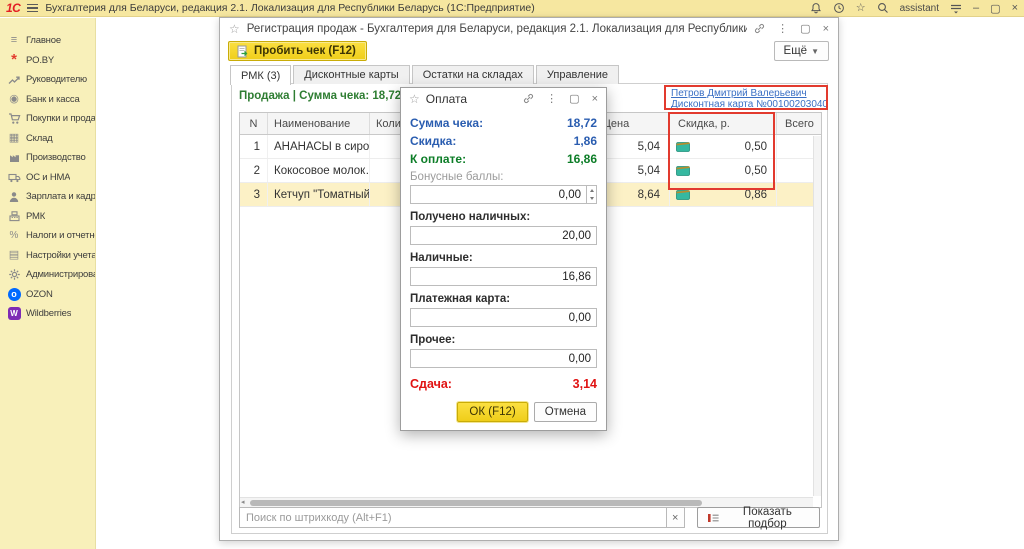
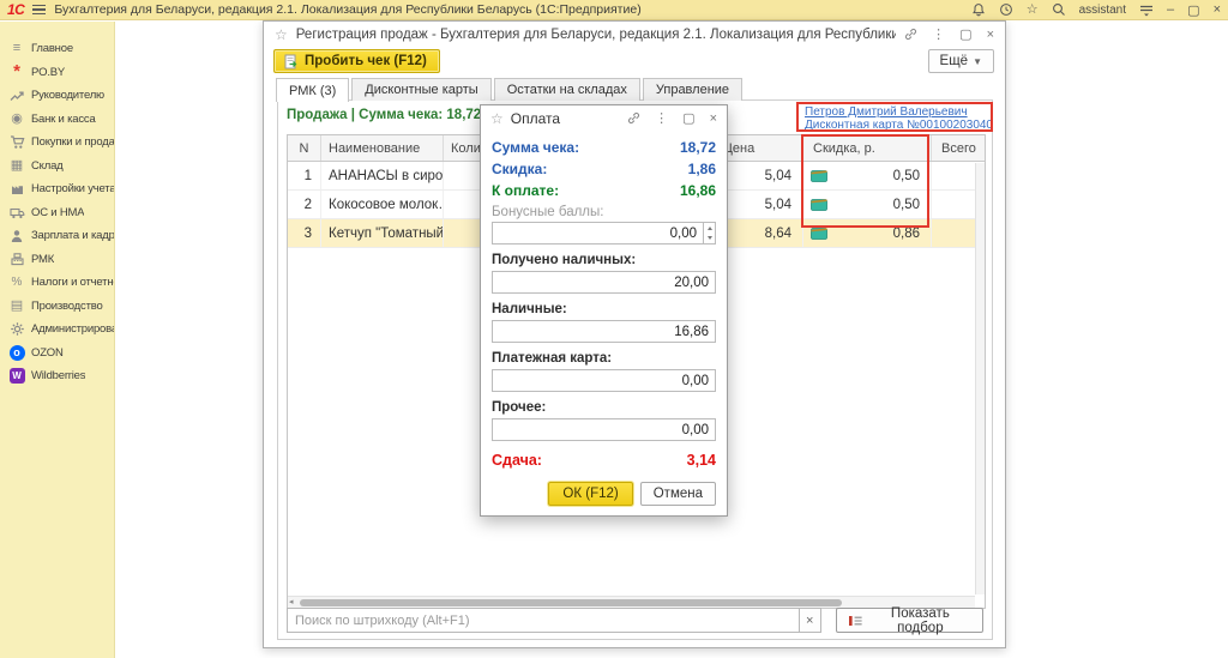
  1С
  Бухгалтерия для Беларуси, редакция 2.1. Локализация для Республики Беларусь (1С:Предприятие)
  ☆
  assistant
  –
  ▢
  ×
  ≡
  Главное
  *
  PO.BY
  Руководителю
  ◉
  Банк и касса
  Покупки и прода
  ▦
  Склад
- Производство
+ Настройки учета
  ОС и НМА
  Зарплата и кадр
  РМК
  %
  Налоги и отчетн
  ▤
- Настройки учета
+ Производство
  Администриров
  o
  OZON
  W
  Wildberries
  ☆
  Регистрация продаж - Бухгалтерия для Беларуси, редакция 2.1. Локализация для Республики
  ⋮
  ▢
  ×
  Пробить чек (F12)
  Ещё
  ▼
  РМК (3)
  Дисконтные карты
  Остатки на складах
  Управление
  Петров Дмитрий Валерьевич
  Дисконтная карта №00100203040
  N
  Наименование
  ена
  Скидка, р.
  Всего
  1
  АНАНАСЫ в сиро
  5,04
  0,50
  2
  Кокосовое молок
  5,04
  0,50
  3
  Кетчуп "Томатный
  8,64
  0,86
  Поиск по штрихкоду (Alt+F1)
  ×
  Показать подбор
  ☆
  Оплата
  ⋮
  ▢
  ×
  Сумма чека:
  18,72
  Скидка:
  1,86
  К оплате:
  16,86
  Бонусные баллы:
  0,00
  Получено наличных:
  20,00
  Наличные:
  16,86
  Платежная карта:
  0,00
  Прочее:
  0,00
  Сдача:
  3,14
  ОК (F12)
  Отмена
